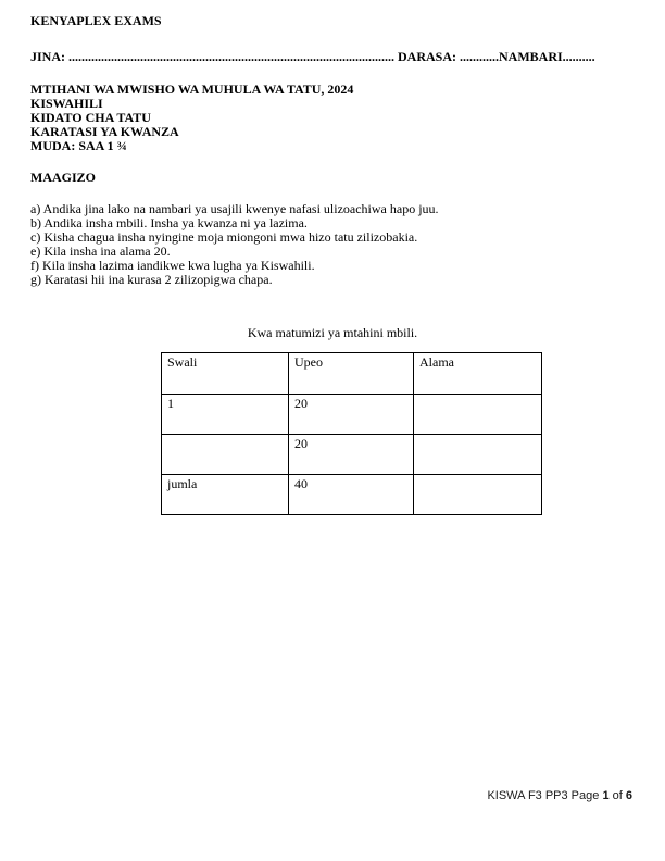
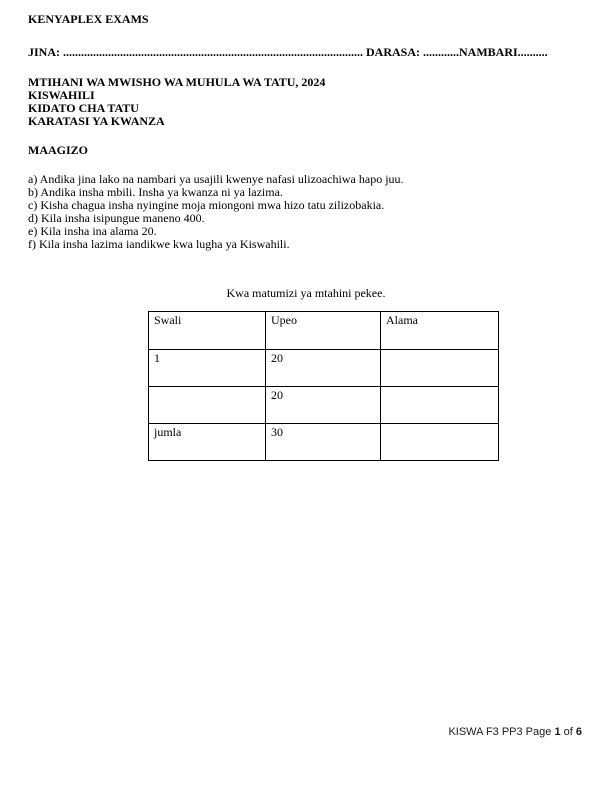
  KENYAPLEX EXAMS
  JINA: .................................................................................................... DARASA: ............NAMBARI..........
  MTIHANI WA MWISHO WA MUHULA WA TATU, 2024
  KISWAHILI
  KIDATO CHA TATU
  KARATASI YA KWANZA
- MUDA: SAA 1 ¾
  MAAGIZO
  a) Andika jina lako na nambari ya usajili kwenye nafasi ulizoachiwa hapo juu.
  b) Andika insha mbili. Insha ya kwanza ni ya lazima.
  c) Kisha chagua insha nyingine moja miongoni mwa hizo tatu zilizobakia.
+ d) Kila insha isipungue maneno 400.
  e) Kila insha ina alama 20.
  f) Kila insha lazima iandikwe kwa lugha ya Kiswahili.
- g) Karatasi hii ina kurasa 2 zilizopigwa chapa.
- Kwa matumizi ya mtahini mbili.
+ Kwa matumizi ya mtahini pekee.
  Swali	Upeo	Alama
  1	20
  	20
- jumla	40
+ jumla	30
  KISWA F3 PP3 Page 1 of 6
